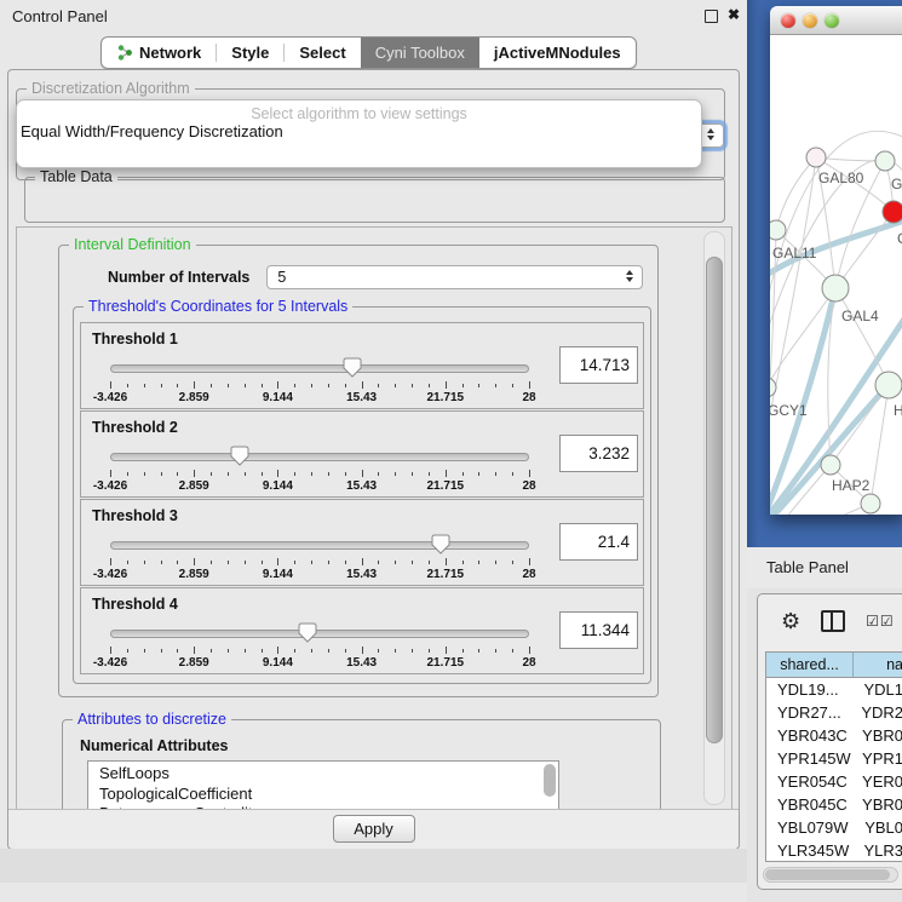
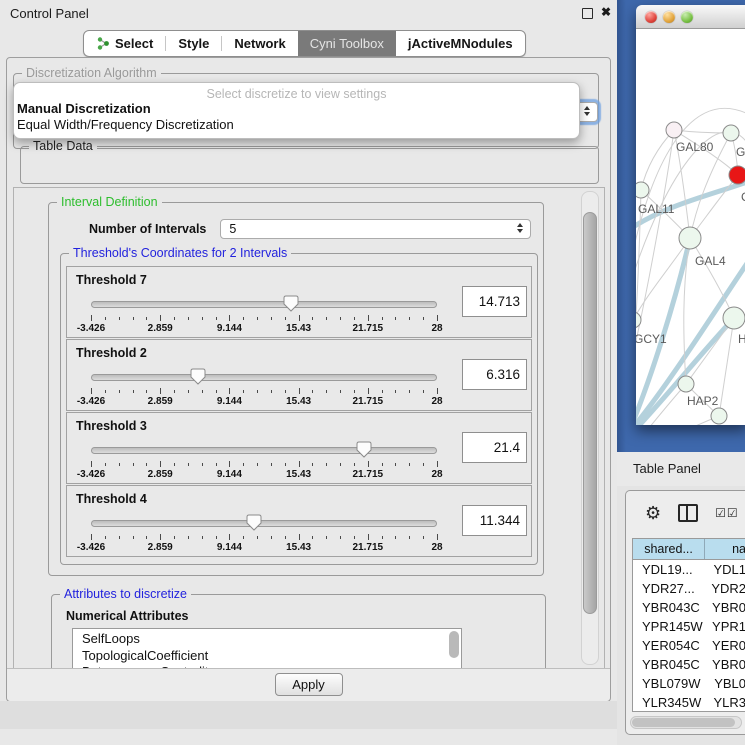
  Control Panel
  ✖
- Network
+ Select
  Style
- Select
+ Network
  Cyni Toolbox
  jActiveMNodules
  Discretization Algorithm
- Select algorithm to view settings
+ Select discretize to view settings
+ Manual Discretization
  Equal Width/Frequency Discretization
  Table Data
  Interval Definition
  Number of Intervals
  5
- Threshold's Coordinates for 5 Intervals
+ Threshold's Coordinates for 2 Intervals
- Threshold 1
+ Threshold 7
  -3.426
  2.859
  9.144
  15.43
  21.715
  28
  14.713
  Threshold 2
  -3.426
  2.859
  9.144
  15.43
  21.715
  28
- 3.232
+ 6.316
  Threshold 3
  -3.426
  2.859
  9.144
  15.43
  21.715
  28
  21.4
  Threshold 4
  -3.426
  2.859
  9.144
  15.43
  21.715
  28
  11.344
  Attributes to discretize
  Numerical Attributes
  SelfLoops
  TopologicalCoefficient
  Apply
  GAL80
  GAL11
  GAL4
  GCY1
  H
  HAP2
  Table Panel
  ⚙
  ☑☑
  shared...
  na
  YDL19...
  YDL1
  YDR27...
  YDR2
  YBR043C
  YBR0
  YPR145W
  YPR1
  YER054C
  YER0
  YBR045C
  YBR0
  YBL079W
  YBL0
  YLR345W
  YLR3
